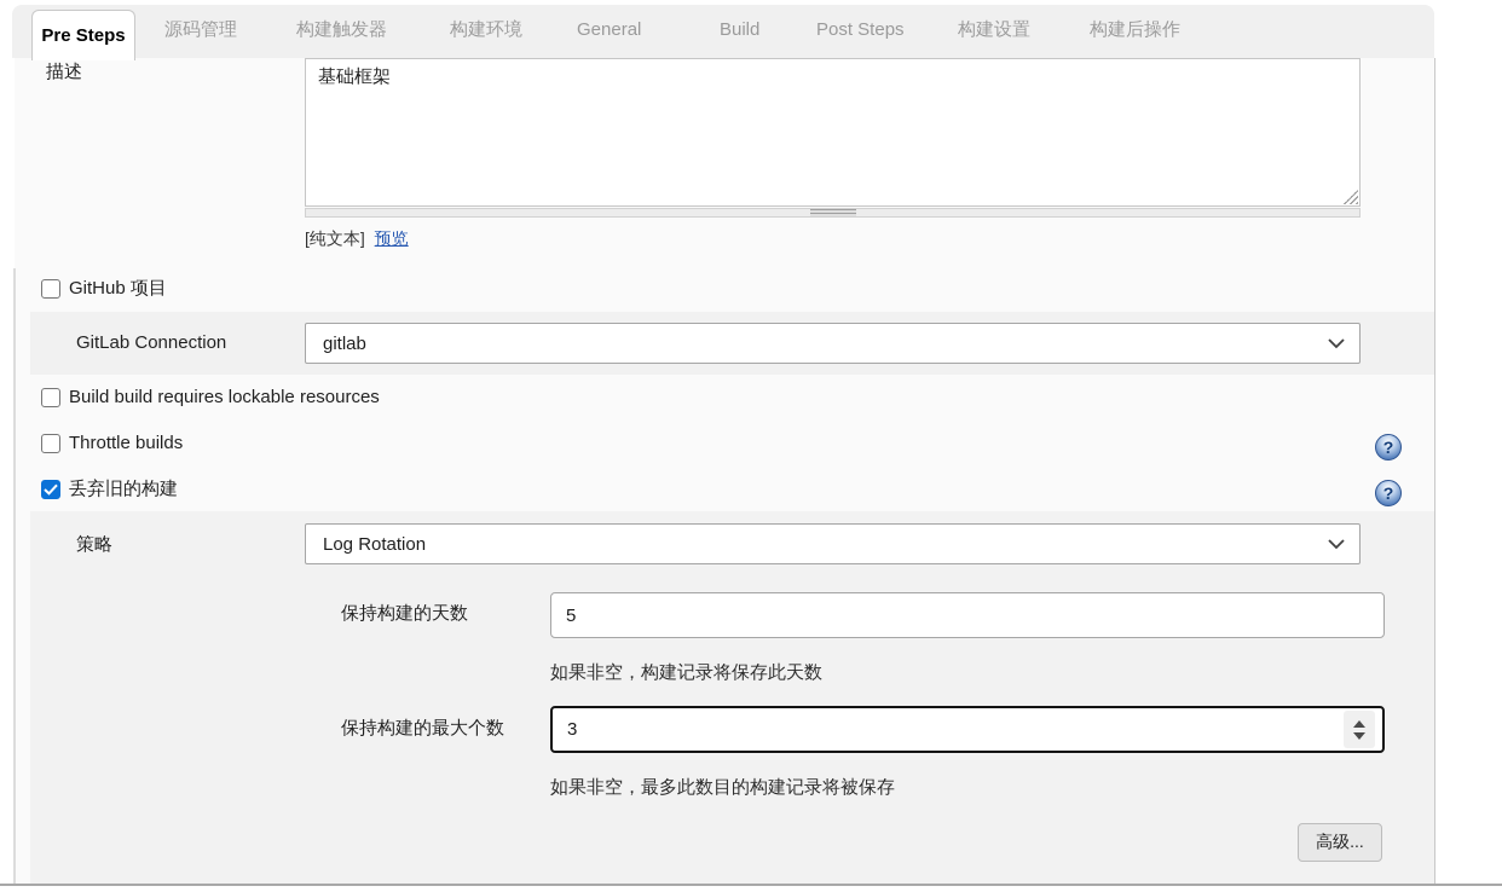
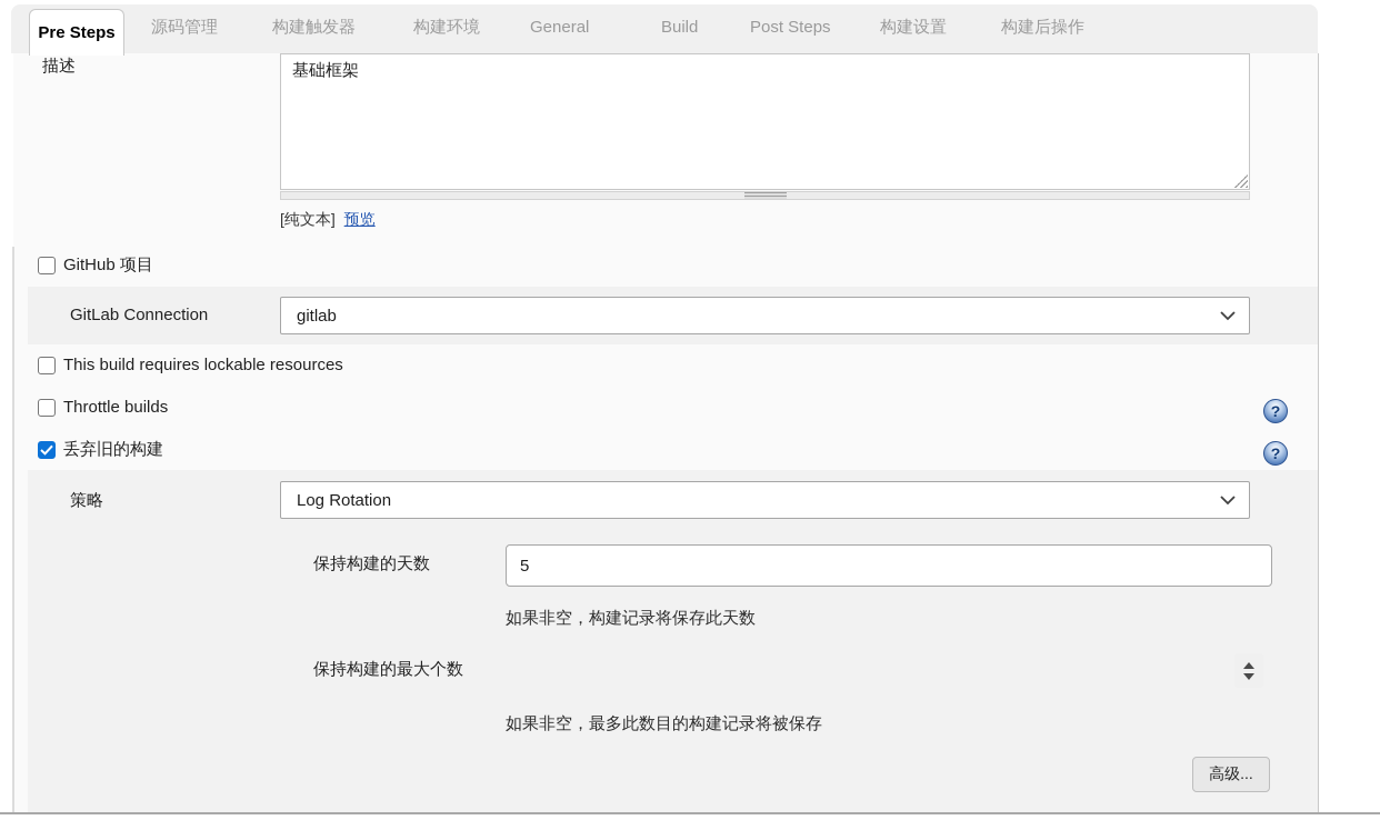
  Pre Steps
  源码管理
  构建触发器
  构建环境
  General
  Build
  Post Steps
  构建设置
  构建后操作
  描述
  基础框架
  [纯文本] 预览
  GitHub 项目
  GitLab Connection
  gitlab
- Build build requires lockable resources
+ This build requires lockable resources
  Throttle builds
  ?
  丢弃旧的构建
  ?
  策略
  Log Rotation
  保持构建的天数
  5
  如果非空，构建记录将保存此天数
  保持构建的最大个数
- 3
  如果非空，最多此数目的构建记录将被保存
  高级...
